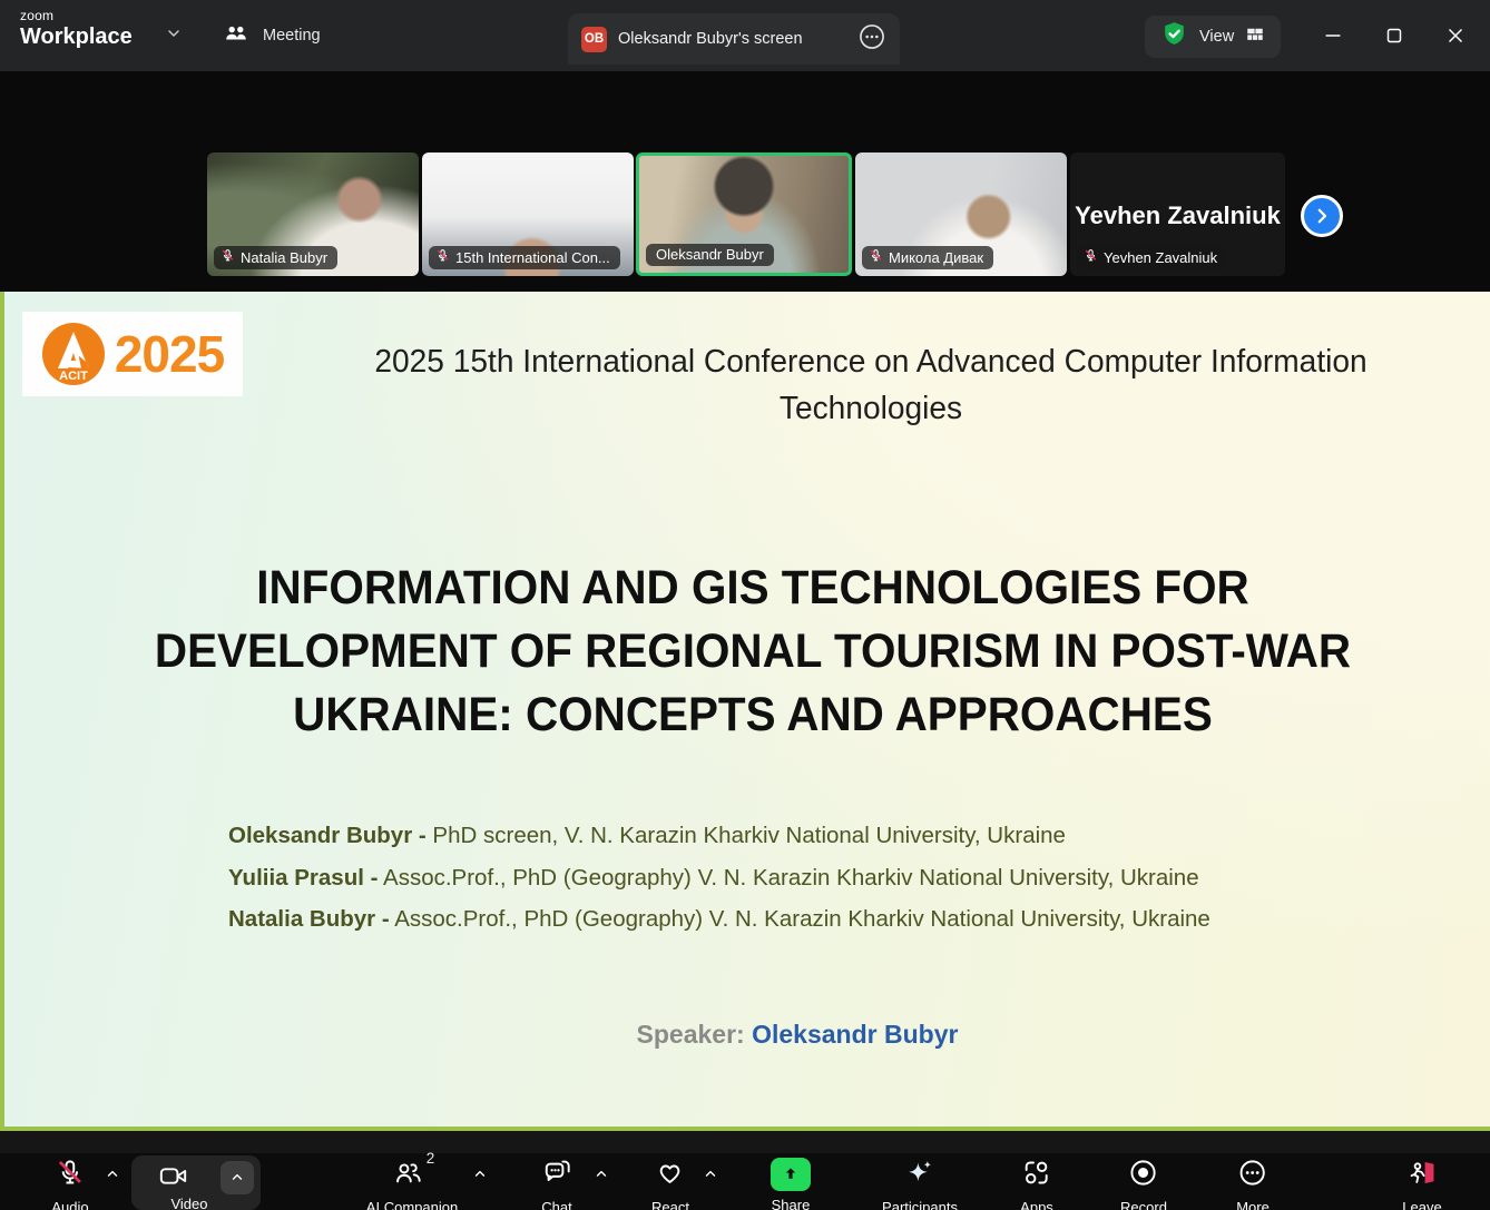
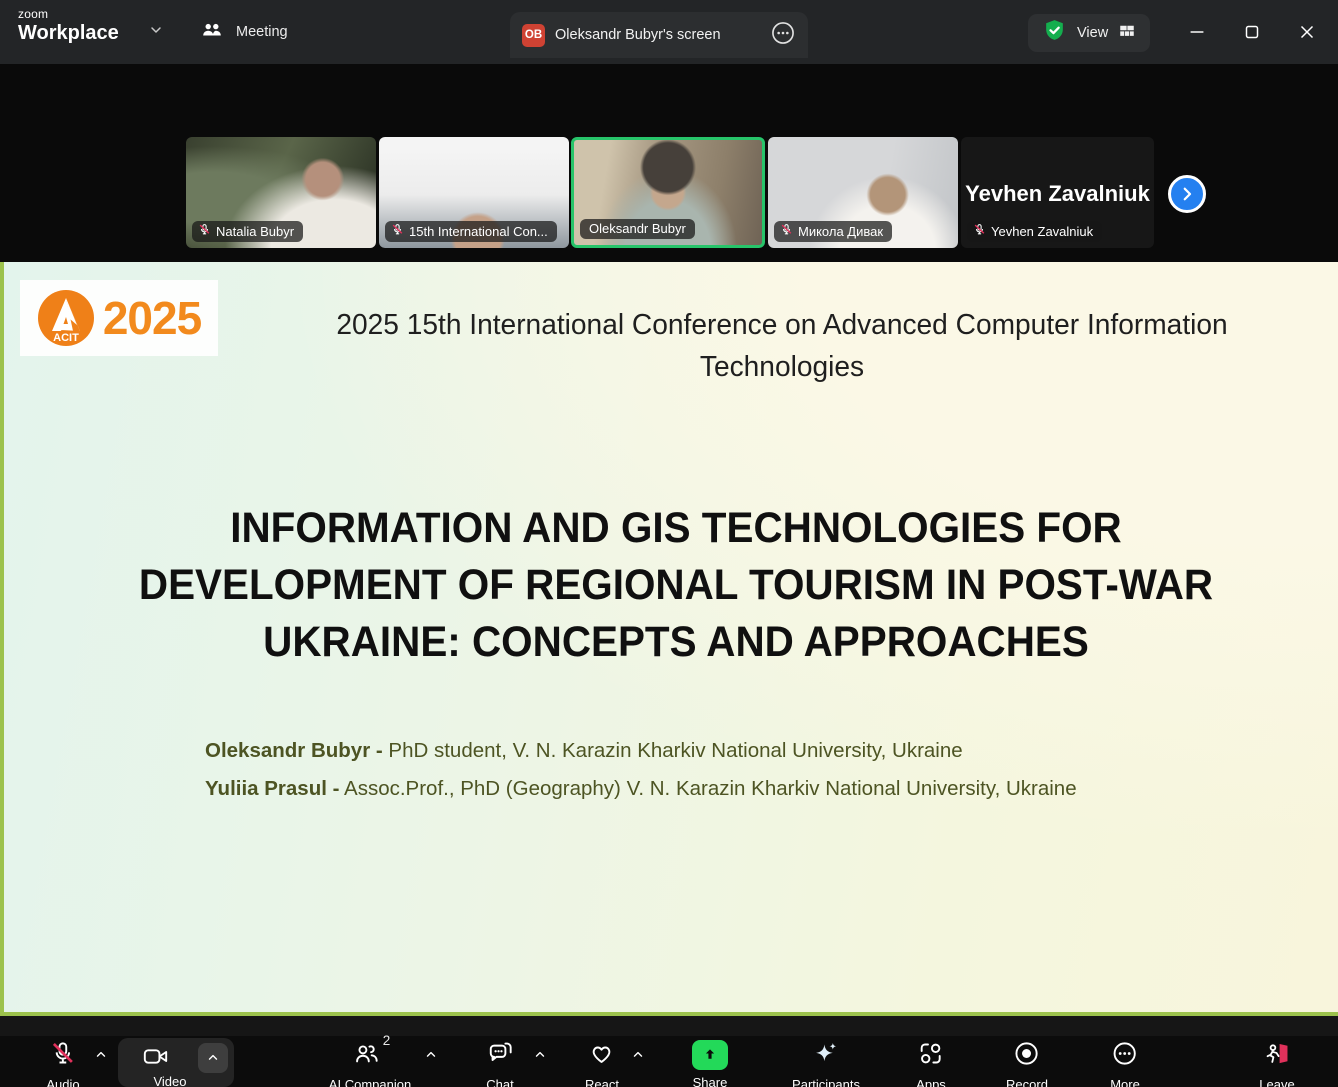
  zoom
  Workplace
  Meeting
  OB
  Oleksandr Bubyr's screen
  View
  Natalia Bubyr
  15th International Con...
  Oleksandr Bubyr
  Микола Дивак
  Yevhen Zavalniuk
  Yevhen Zavalniuk
  ACIT
  2025
  2025 15th International Conference on Advanced Computer Information
  Technologies
  INFORMATION AND GIS TECHNOLOGIES FOR
  DEVELOPMENT OF REGIONAL TOURISM IN POST-WAR
  UKRAINE: CONCEPTS AND APPROACHES
- Oleksandr Bubyr - PhD screen, V. N. Karazin Kharkiv National University, Ukraine
+ Oleksandr Bubyr - PhD student, V. N. Karazin Kharkiv National University, Ukraine
  Yuliia Prasul - Assoc.Prof., PhD (Geography) V. N. Karazin Kharkiv National University, Ukraine
- Natalia Bubyr - Assoc.Prof., PhD (Geography) V. N. Karazin Kharkiv National University, Ukraine
- Speaker: Oleksandr Bubyr
  Audio
  Video
  2
  AI Companion
  Chat
  React
  Share
  Participants
  Apps
  Record
  More
  Leave
